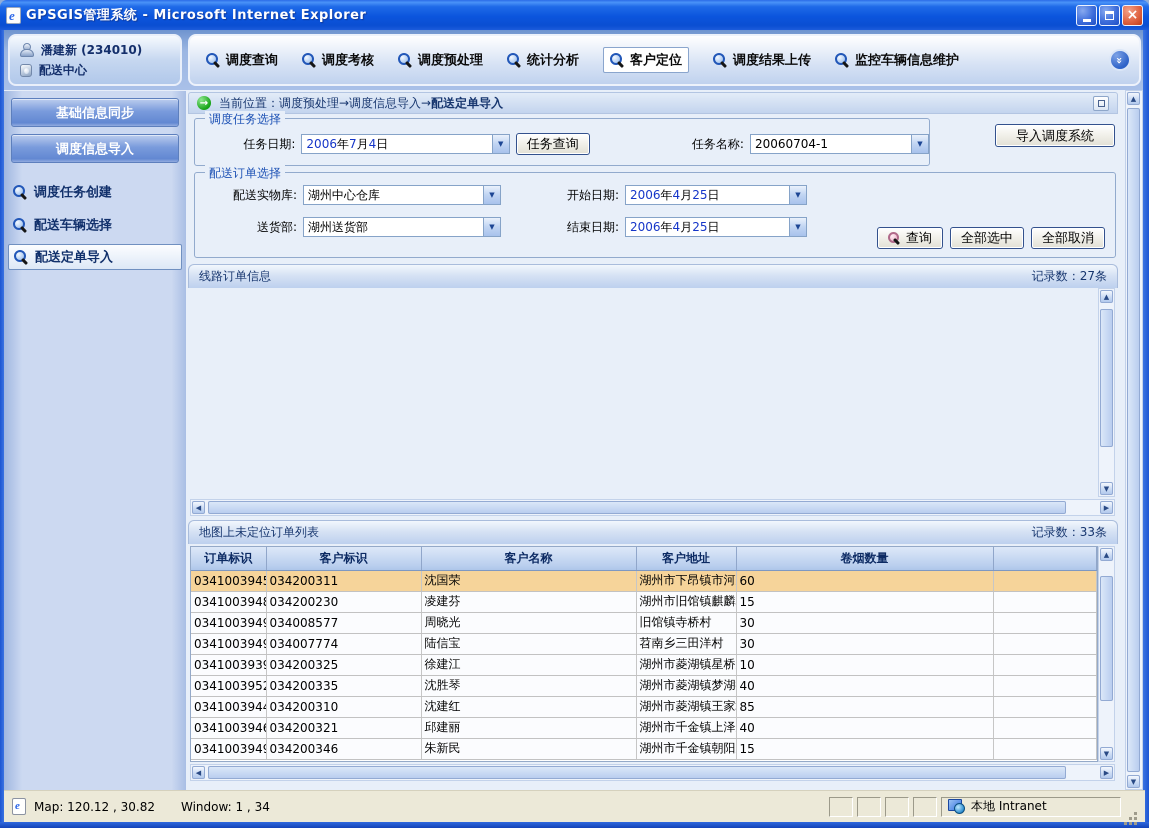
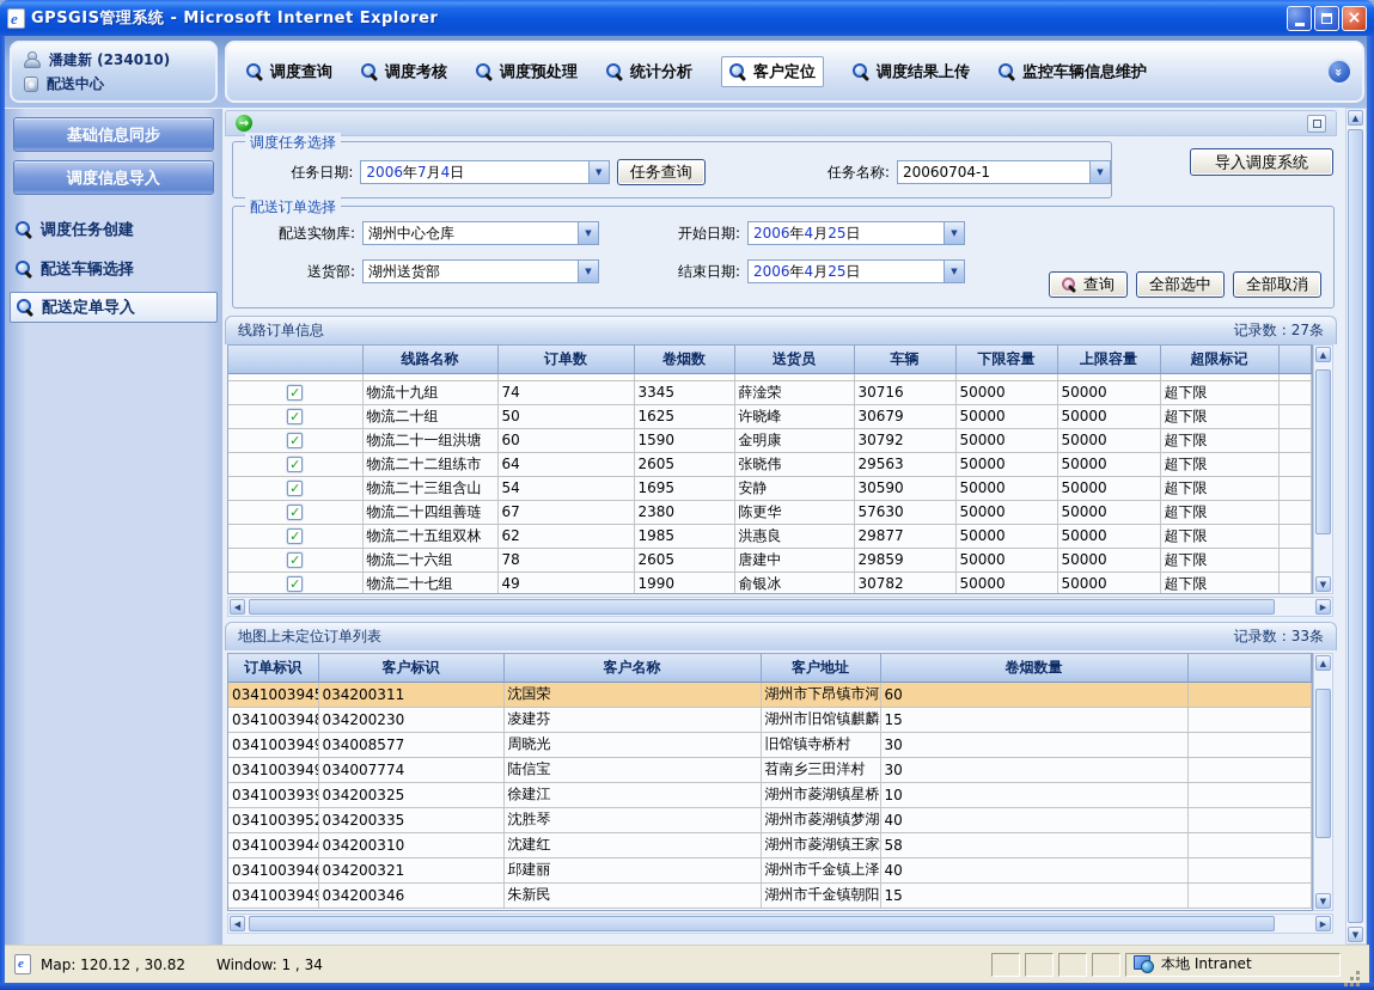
  e
  GPSGIS管理系统 - Microsoft Internet Explorer
  ×
  潘建新 (234010)
  配送中心
  调度查询
  调度考核
  调度预处理
  统计分析
  客户定位
  调度结果上传
  监控车辆信息维护
  基础信息同步
  调度信息导入
  调度任务创建
  配送车辆选择
  配送定单导入
  →
- 当前位置：调度预处理→调度信息导入→配送定单导入
  调度任务选择
  任务日期:
  2006
  年
  7
  月
  4
  日
  ▼
  任务查询
  任务名称:
  20060704-1
  ▼
  导入调度系统
  配送订单选择
  配送实物库:
  湖州中心仓库
  ▼
  开始日期:
  2006
  年
  4
  月
  25
  日
  ▼
  送货部:
  湖州送货部
  ▼
  结束日期:
  2006
  年
  4
  月
  25
  日
  ▼
  查询
  全部选中
  全部取消
  线路订单信息
  记录数：27条
+ 		线路名称	订单数	卷烟数	送货员	车辆	下限容量	上限容量	超限标记
+ ✓	物流十九组	74	3345	薛淦荣	30716	50000	50000	超下限
+ ✓	物流二十组	50	1625	许晓峰	30679	50000	50000	超下限
+ ✓	物流二十一组洪塘	60	1590	金明康	30792	50000	50000	超下限
+ ✓	物流二十二组练市	64	2605	张晓伟	29563	50000	50000	超下限
+ ✓	物流二十三组含山	54	1695	安静	30590	50000	50000	超下限
+ ✓	物流二十四组善琏	67	2380	陈更华	57630	50000	50000	超下限
+ ✓	物流二十五组双林	62	1985	洪惠良	29877	50000	50000	超下限
+ ✓	物流二十六组	78	2605	唐建中	29859	50000	50000	超下限
+ ✓	物流二十七组	49	1990	俞银冰	30782	50000	50000	超下限
  ▲
  ▼
  ◀
  ▶
  地图上未定位订单列表
  记录数：33条
  	订单标识	客户标识	客户名称	客户地址	卷烟数量
  034100394	034200311	沈国荣	湖州市下昂镇市河	60
  034100394	034200230	凌建芬	湖州市旧馆镇麒麟	15
  034100394	034008577	周晓光	旧馆镇寺桥村	30
  034100394	034007774	陆信宝	苕南乡三田洋村	30
  034100393	034200325	徐建江	湖州市菱湖镇星桥	10
  034100395	034200335	沈胜琴	湖州市菱湖镇梦湖	40
- 034100394	034200310	沈建红	湖州市菱湖镇王家	85
+ 034100394	034200310	沈建红	湖州市菱湖镇王家	58
  034100394	034200321	邱建丽	湖州市千金镇上泽	40
  034100394	034200346	朱新民	湖州市千金镇朝阳	15
  ▲
  ▼
  ◀
  ▶
  ▲
  ▼
  e
  Map: 120.12 , 30.82
  Window: 1 , 34
  本地 Intranet
